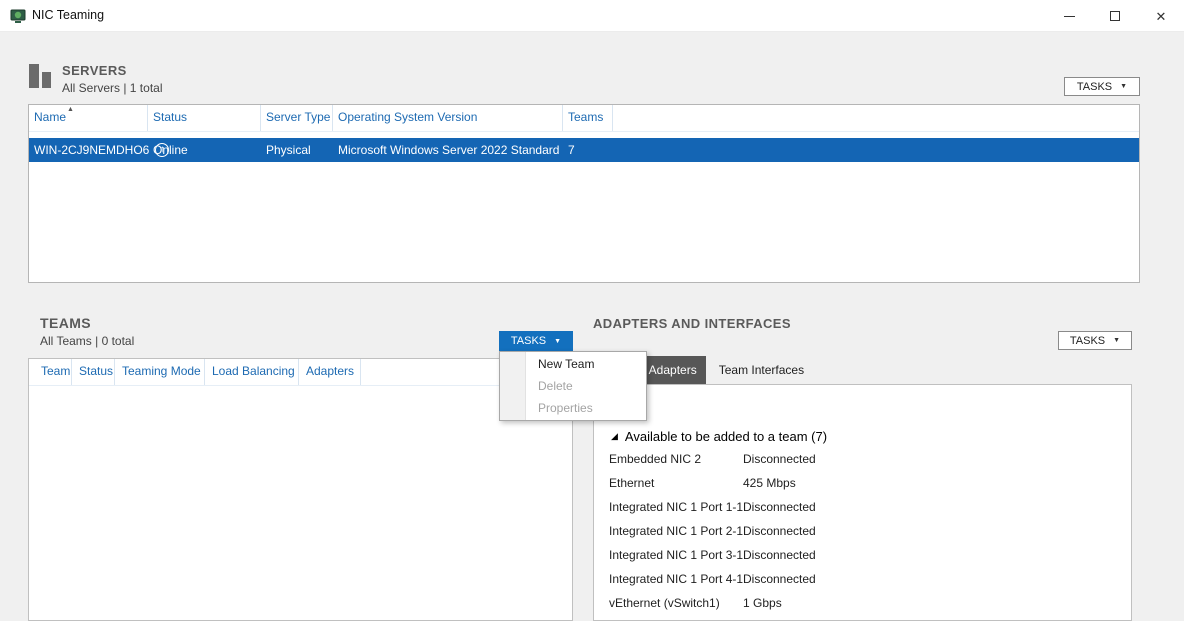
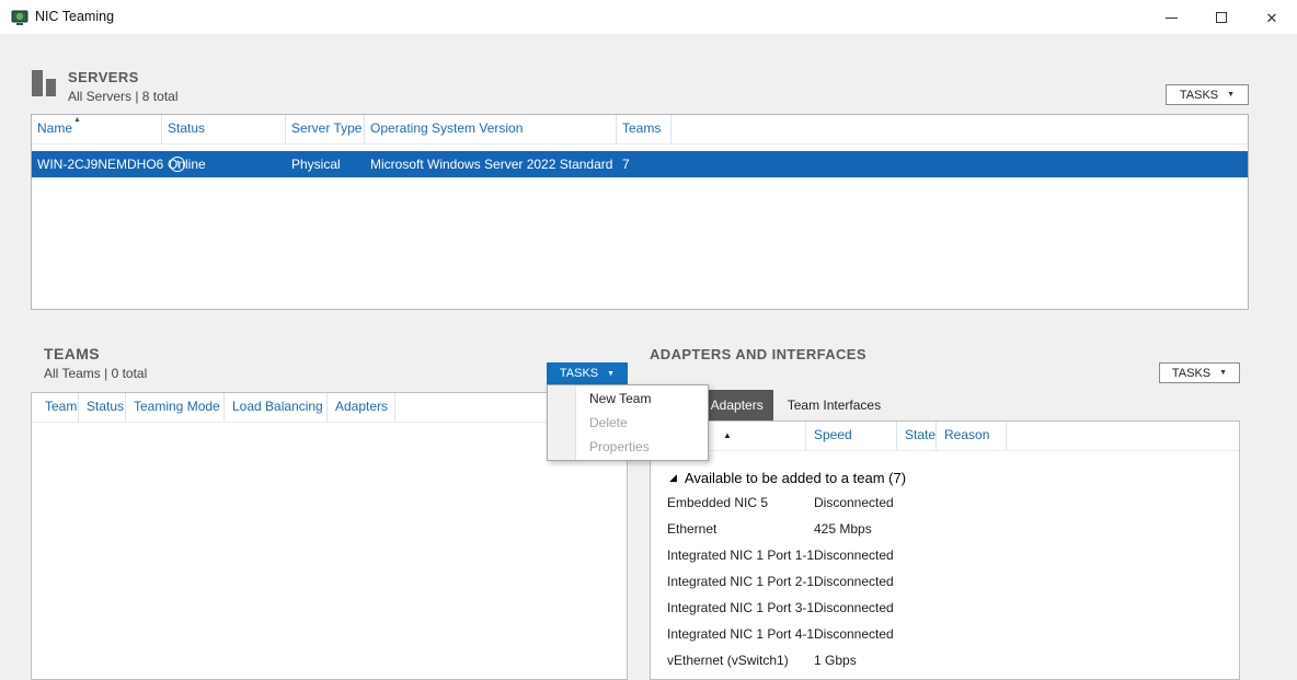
  NIC Teaming
  ✕
  SERVERS
- All Servers | 1 total
+ All Servers | 8 total
  TASKS
  Name
  Status
  Server Type
  Operating System Version
  Teams
  WIN-2CJ9NEMDHO6
  ↑
  Online
  Physical
  Microsoft Windows Server 2022 Standard
  7
  TEAMS
  All Teams | 0 total
  TASKS
  Team
  Status
  Teaming Mode
  Load Balancing
  Adapters
  New Team
  Delete
  Properties
  ADAPTERS AND INTERFACES
  TASKS
  Team Interfaces
+ ▲
+ Speed
+ State
+ Reason
  ◢
  Available to be added to a team (7)
- Embedded NIC 2
+ Embedded NIC 5
  Disconnected
  Ethernet
  425 Mbps
  Integrated NIC 1 Port 1-1
  Disconnected
  Integrated NIC 1 Port 2-1
  Disconnected
  Integrated NIC 1 Port 3-1
  Disconnected
  Integrated NIC 1 Port 4-1
  Disconnected
  vEthernet (vSwitch1)
  1 Gbps
